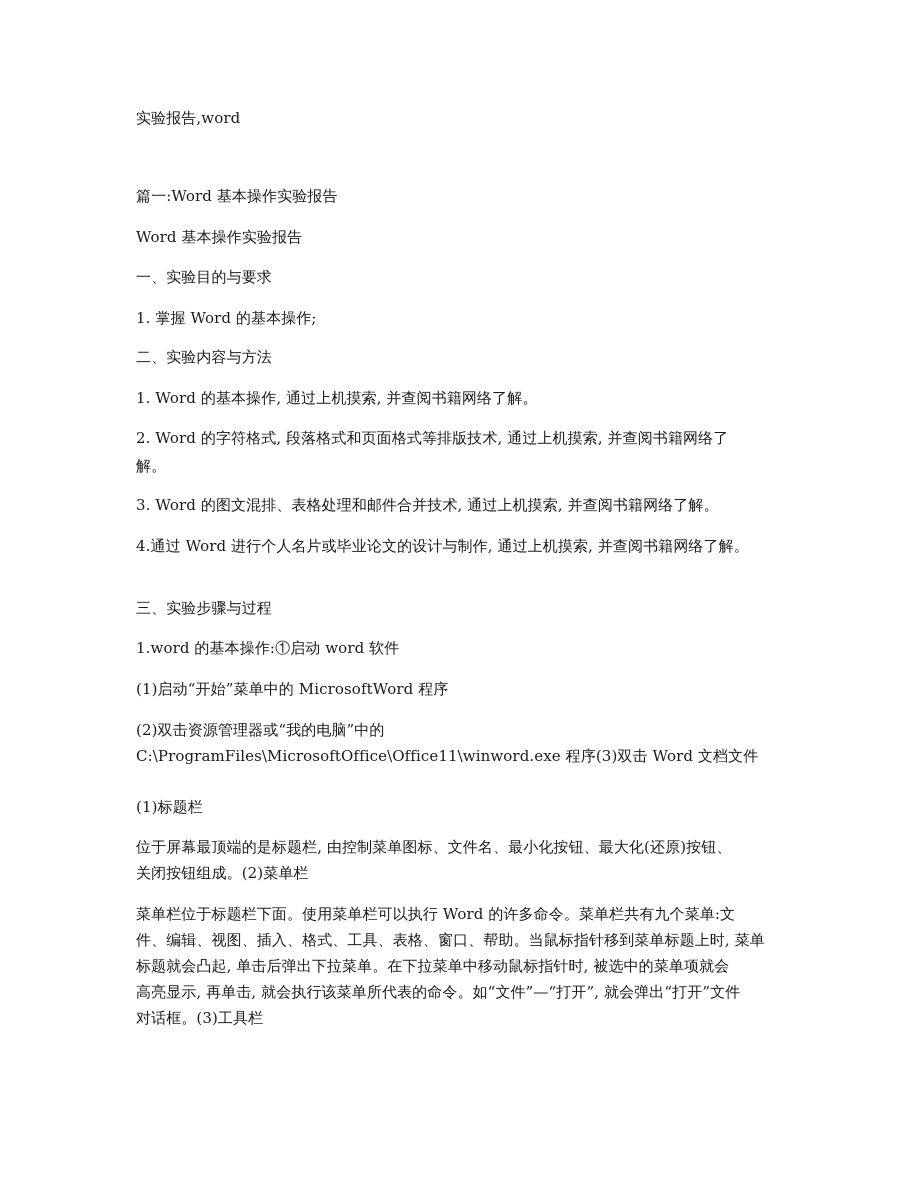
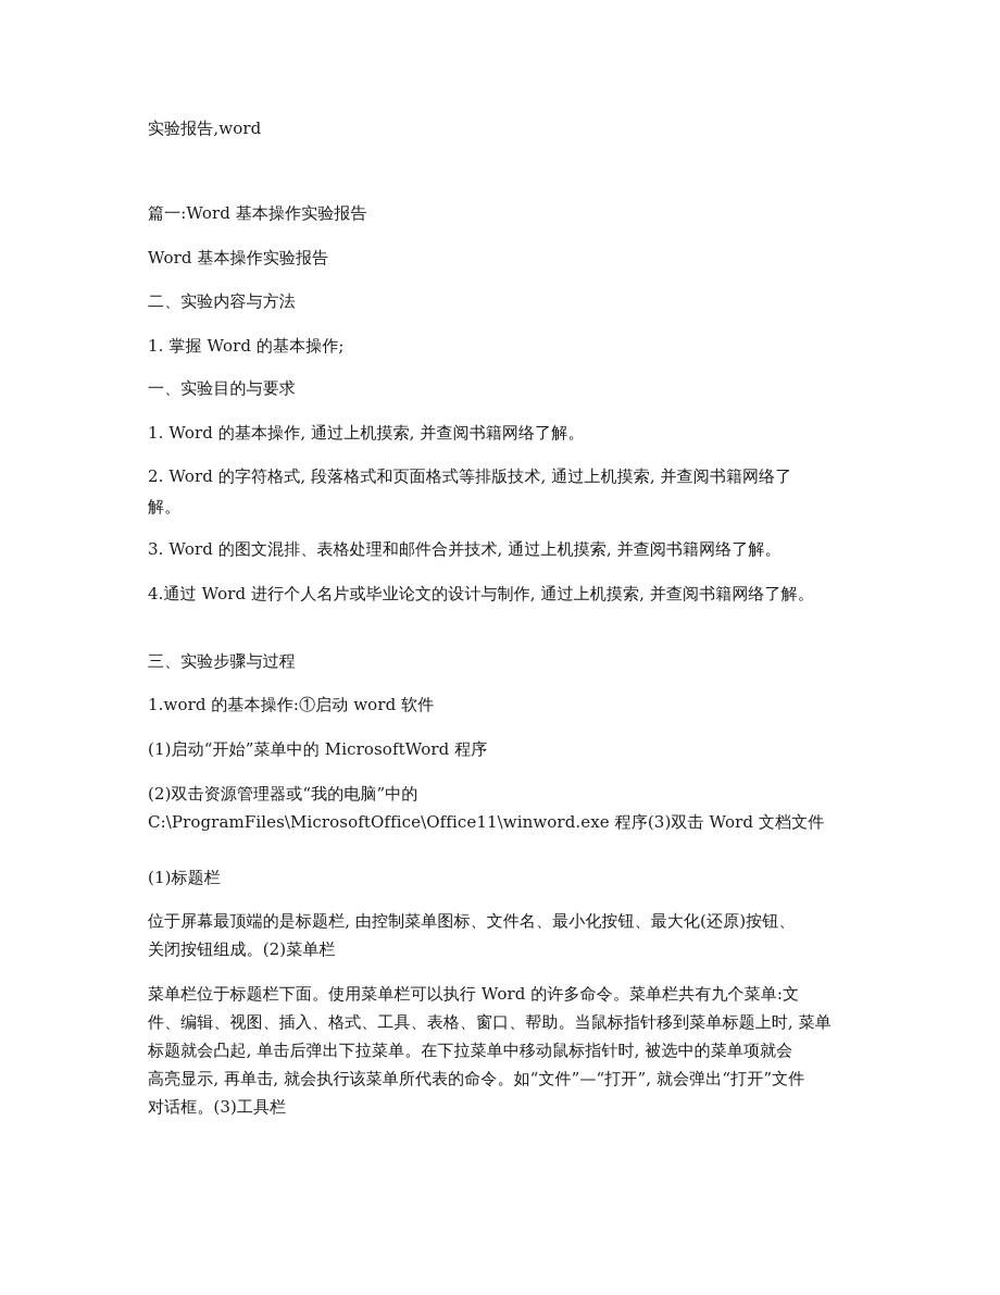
  实验报告,word
  篇一:Word 基本操作实验报告
  Word 基本操作实验报告
- 一、实验目的与要求
+ 二、实验内容与方法
  1. 掌握 Word 的基本操作;
- 二、实验内容与方法
+ 一、实验目的与要求
  1. Word 的基本操作, 通过上机摸索, 并查阅书籍网络了解。
  2. Word 的字符格式, 段落格式和页面格式等排版技术, 通过上机摸索, 并查阅书籍网络了
  解。
  3. Word 的图文混排、表格处理和邮件合并技术, 通过上机摸索, 并查阅书籍网络了解。
  4.通过 Word 进行个人名片或毕业论文的设计与制作, 通过上机摸索, 并查阅书籍网络了解。
  三、实验步骤与过程
  1.word 的基本操作:①启动 word 软件
  (1)启动“开始”菜单中的 MicrosoftWord 程序
  (2)双击资源管理器或“我的电脑”中的
  C:\ProgramFiles\MicrosoftOffice\Office11\winword.exe 程序(3)双击 Word 文档文件
  (1)标题栏
  位于屏幕最顶端的是标题栏, 由控制菜单图标、文件名、最小化按钮、最大化(还原)按钮、
  关闭按钮组成。(2)菜单栏
  菜单栏位于标题栏下面。使用菜单栏可以执行 Word 的许多命令。菜单栏共有九个菜单:文
  件、编辑、视图、插入、格式、工具、表格、窗口、帮助。当鼠标指针移到菜单标题上时, 菜单
  标题就会凸起, 单击后弹出下拉菜单。在下拉菜单中移动鼠标指针时, 被选中的菜单项就会
  高亮显示, 再单击, 就会执行该菜单所代表的命令。如“文件”—“打开”, 就会弹出“打开”文件
  对话框。(3)工具栏
